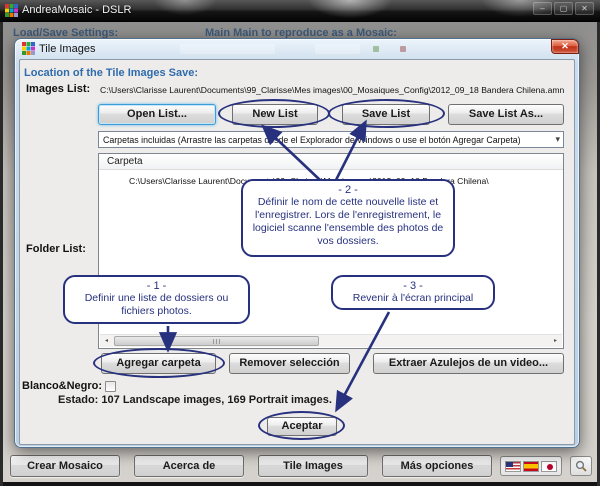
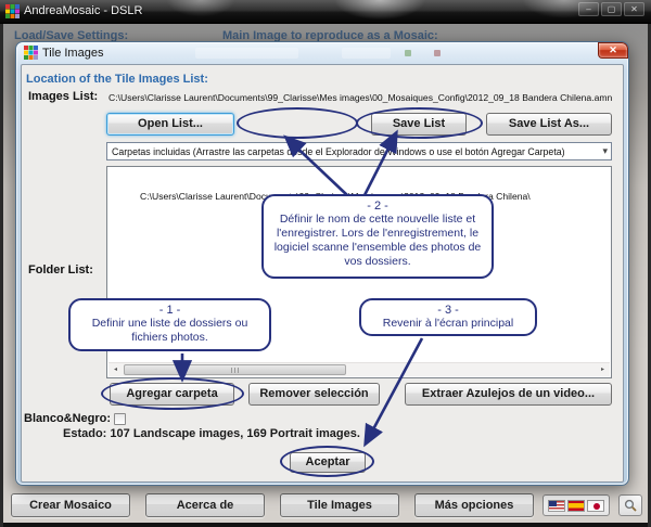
  AndreaMosaic - DSLR
  –
  ▢
  ✕
  Load/Save Settings:
- Main Main to reproduce as a Mosaic:
+ Main Image to reproduce as a Mosaic:
  Crear Mosaico
  Acerca de
  Tile Images
  Más opciones
  Tile Images
  ✕
- Location of the Tile Images Save:
+ Location of the Tile Images List:
  Images List:
  C:\Users\Clarisse Laurent\Documents\99_Clarisse\Mes images\00_Mosaiques_Config\2012_09_18 Bandera Chilena.amn
  Open List...
- New List
  Save List
  Save List As...
  Carpetas incluidas (Arrastre las carpetas dede el Explorador de Windows o use el botón Agregar Carpeta)
  ▾
- Carpeta
  Folder List:
  Agregar carpeta
  Remover selección
  Extraer Azulejos de un video...
  Blanco&Negro:
  Estado: 107 Landscape images, 169 Portrait images.
  Aceptar
  - 1 -
  Definir une liste de dossiers ou fichiers photos.
  - 2 -
  Définir le nom de cette nouvelle liste et l'enregistrer. Lors de l'enregistrement, le logiciel scanne l'ensemble des photos de vos dossiers.
  - 3 -
  Revenir à l'écran principal
